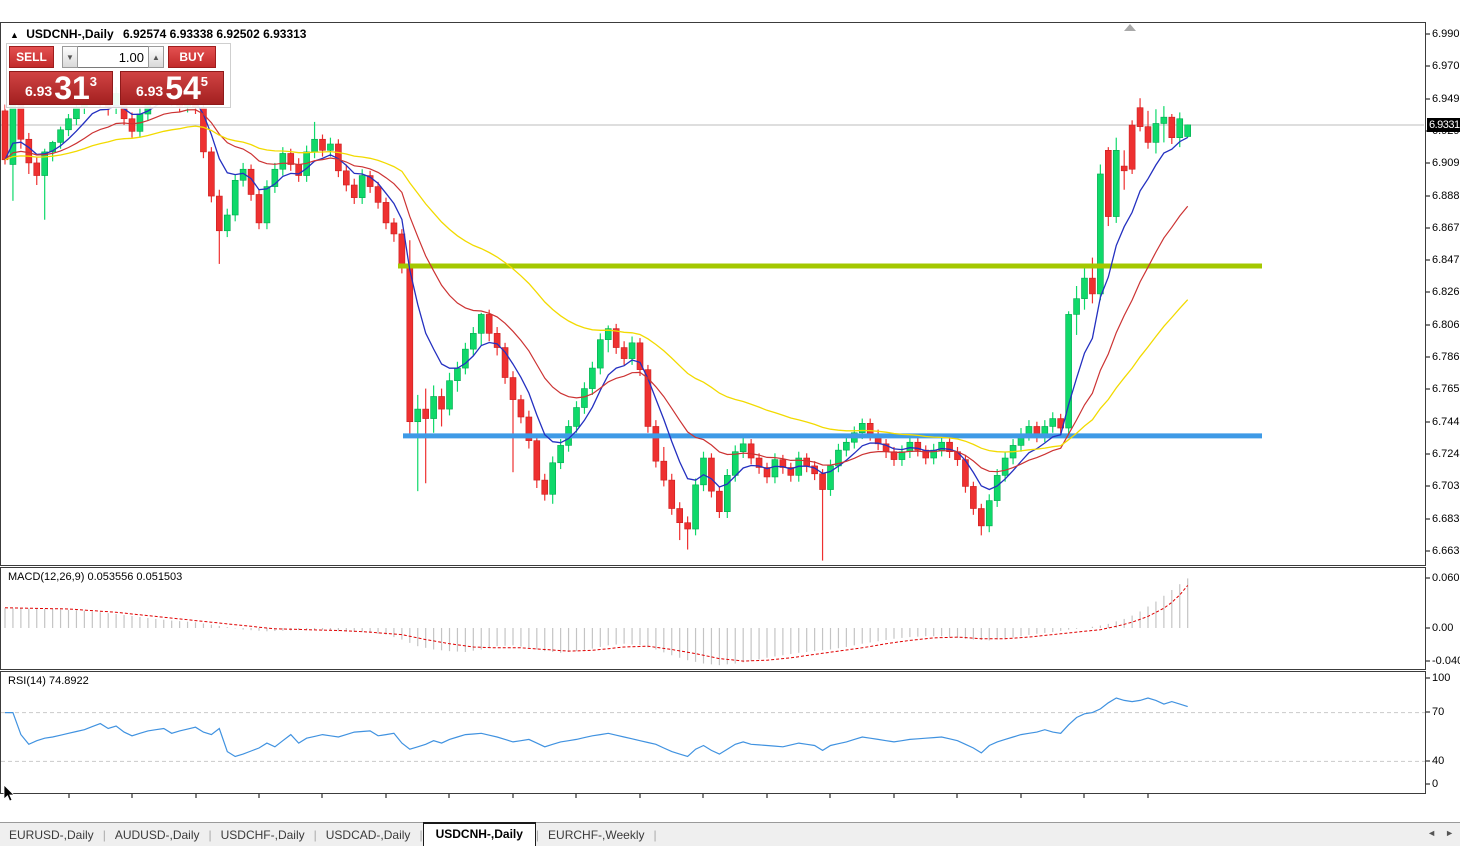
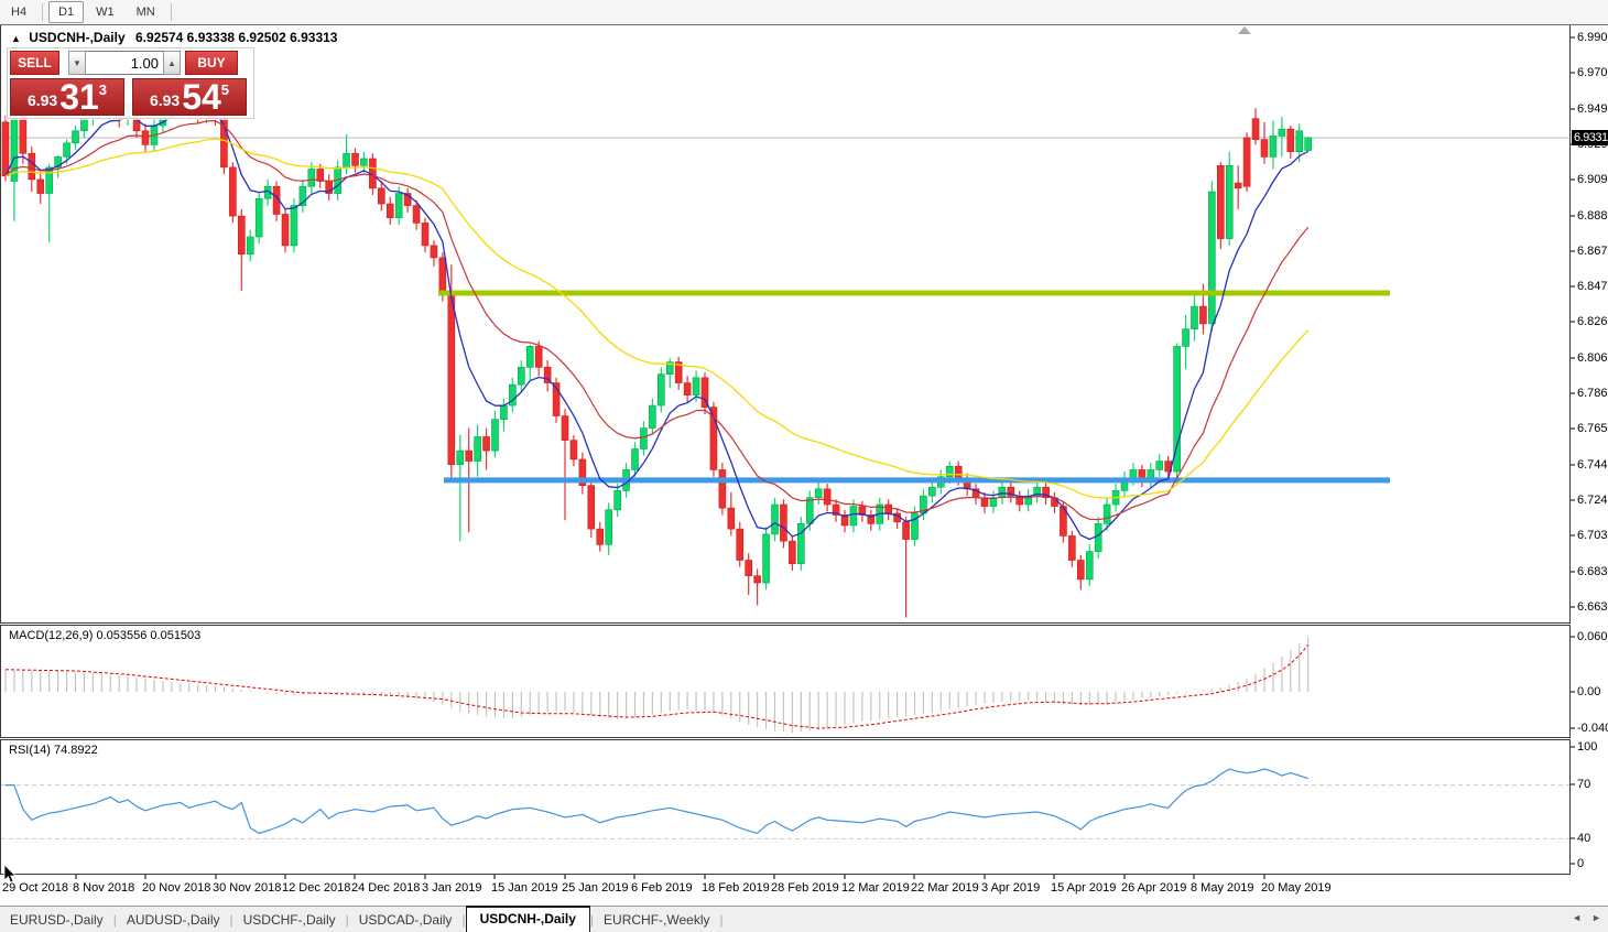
+ H4
+ D1
+ W1
+ MN
+ 29 Oct 2018
+ 8 Nov 2018
+ 20 Nov 2018
+ 30 Nov 2018
+ 12 Dec 2018
+ 24 Dec 2018
+ 3 Jan 2019
+ 15 Jan 2019
+ 25 Jan 2019
+ 6 Feb 2019
+ 18 Feb 2019
+ 28 Feb 2019
+ 12 Mar 2019
+ 22 Mar 2019
+ 3 Apr 2019
+ 15 Apr 2019
+ 26 Apr 2019
+ 8 May 2019
+ 20 May 2019
  6.990
  6.970
  6.949
  6.909
  6.888
  6.867
  6.847
  6.826
  6.806
  6.786
  6.765
  6.744
  6.724
  6.703
  6.683
  6.663
  ▲ USDCNH-,Daily 6.92574 6.93338 6.92502 6.93313
  SELL
  ▼
  1.00
  ▲
  BUY
  6.93
  31
  3
  6.93
  54
  5
  MACD(12,26,9) 0.053556 0.051503
  RSI(14) 74.8922
  6.9331
  EURUSD-,Daily
  |
  AUDUSD-,Daily
  |
  USDCHF-,Daily
  |
  USDCAD-,Daily
  |
  USDCNH-,Daily
  |
  EURCHF-,Weekly
  |
  ◄
  ►
  0.00
  100
  70
  40
  0
